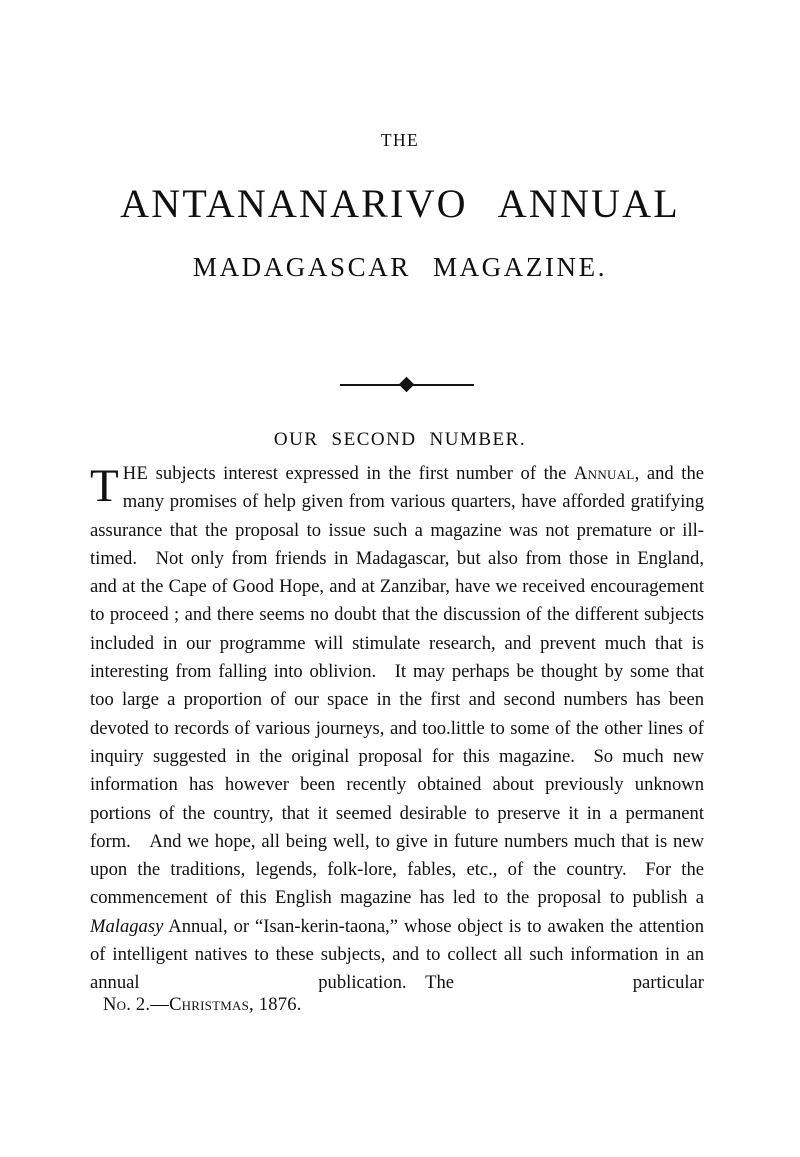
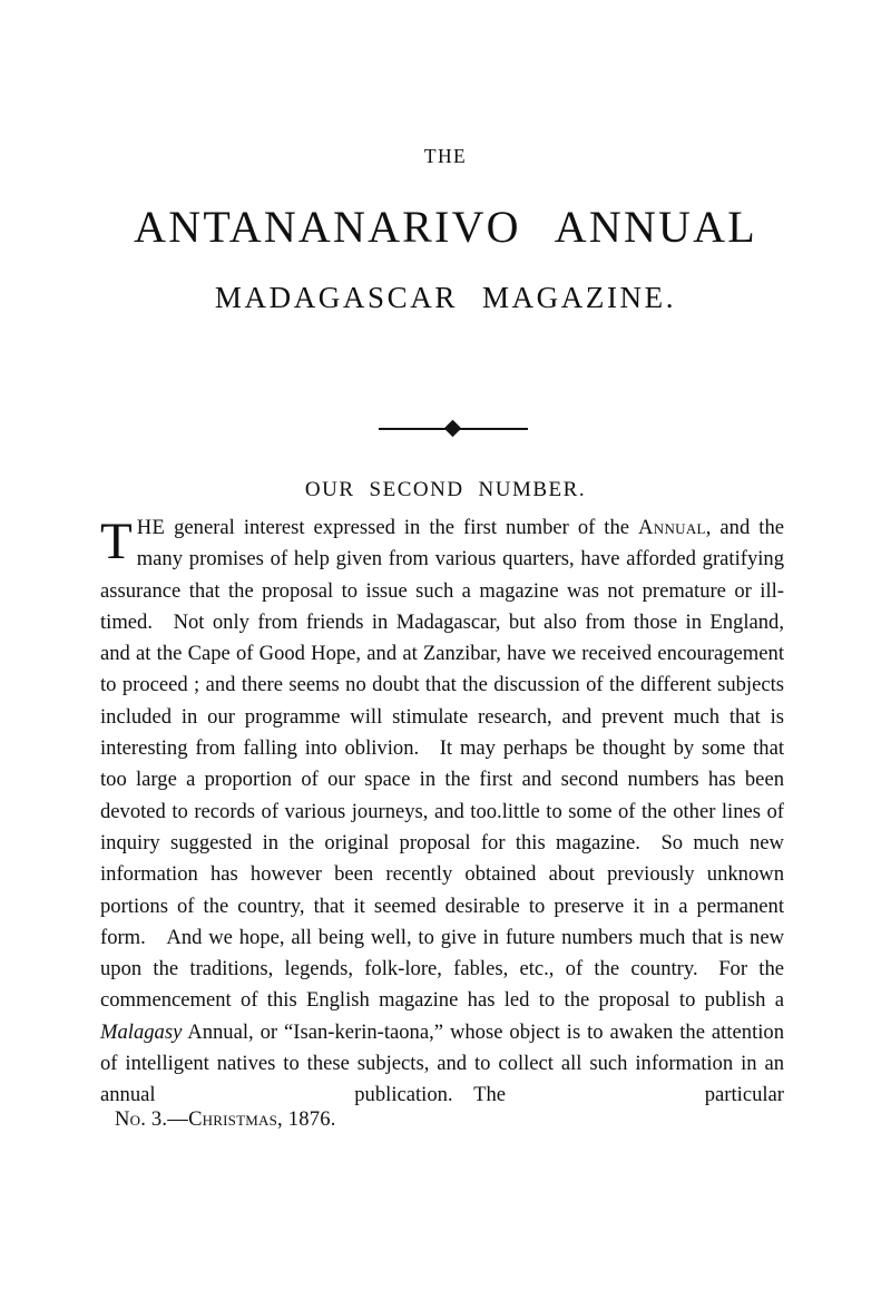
  THE
  ANTANANARIVO ANNUAL
  MADAGASCAR MAGAZINE.
  OUR SECOND NUMBER.
  T
- HE subjects interest expressed in the first number of the Annual, and the many promises of help given from various quarters, have afforded gratifying assurance that the proposal to issue such a magazine was not premature or ill-timed. Not only from friends in Madagascar, but also from those in England, and at the Cape of Good Hope, and at Zanzibar, have we received encouragement to proceed ; and there seems no doubt that the discussion of the different subjects included in our programme will stimulate research, and prevent much that is interesting from falling into oblivion. It may perhaps be thought by some that too large a proportion of our space in the first and second numbers has been devoted to records of various journeys, and too.little to some of the other lines of inquiry suggested in the original proposal for this magazine. So much new information has however been recently obtained about previously unknown portions of the country, that it seemed desirable to preserve it in a permanent form. And we hope, all being well, to give in future numbers much that is new upon the traditions, legends, folk-lore, fables, etc., of the country. For the commencement of this English magazine has led to the proposal to publish a Malagasy Annual, or “Isan-kerin-taona,” whose object is to awaken the attention of intelligent natives to these subjects, and to collect all such information in an annual publication. The particular
+ HE general interest expressed in the first number of the Annual, and the many promises of help given from various quarters, have afforded gratifying assurance that the proposal to issue such a magazine was not premature or ill-timed. Not only from friends in Madagascar, but also from those in England, and at the Cape of Good Hope, and at Zanzibar, have we received encouragement to proceed ; and there seems no doubt that the discussion of the different subjects included in our programme will stimulate research, and prevent much that is interesting from falling into oblivion. It may perhaps be thought by some that too large a proportion of our space in the first and second numbers has been devoted to records of various journeys, and too.little to some of the other lines of inquiry suggested in the original proposal for this magazine. So much new information has however been recently obtained about previously unknown portions of the country, that it seemed desirable to preserve it in a permanent form. And we hope, all being well, to give in future numbers much that is new upon the traditions, legends, folk-lore, fables, etc., of the country. For the commencement of this English magazine has led to the proposal to publish a Malagasy Annual, or “Isan-kerin-taona,” whose object is to awaken the attention of intelligent natives to these subjects, and to collect all such information in an annual publication. The particular
- No. 2.—Christmas, 1876.
+ No. 3.—Christmas, 1876.
